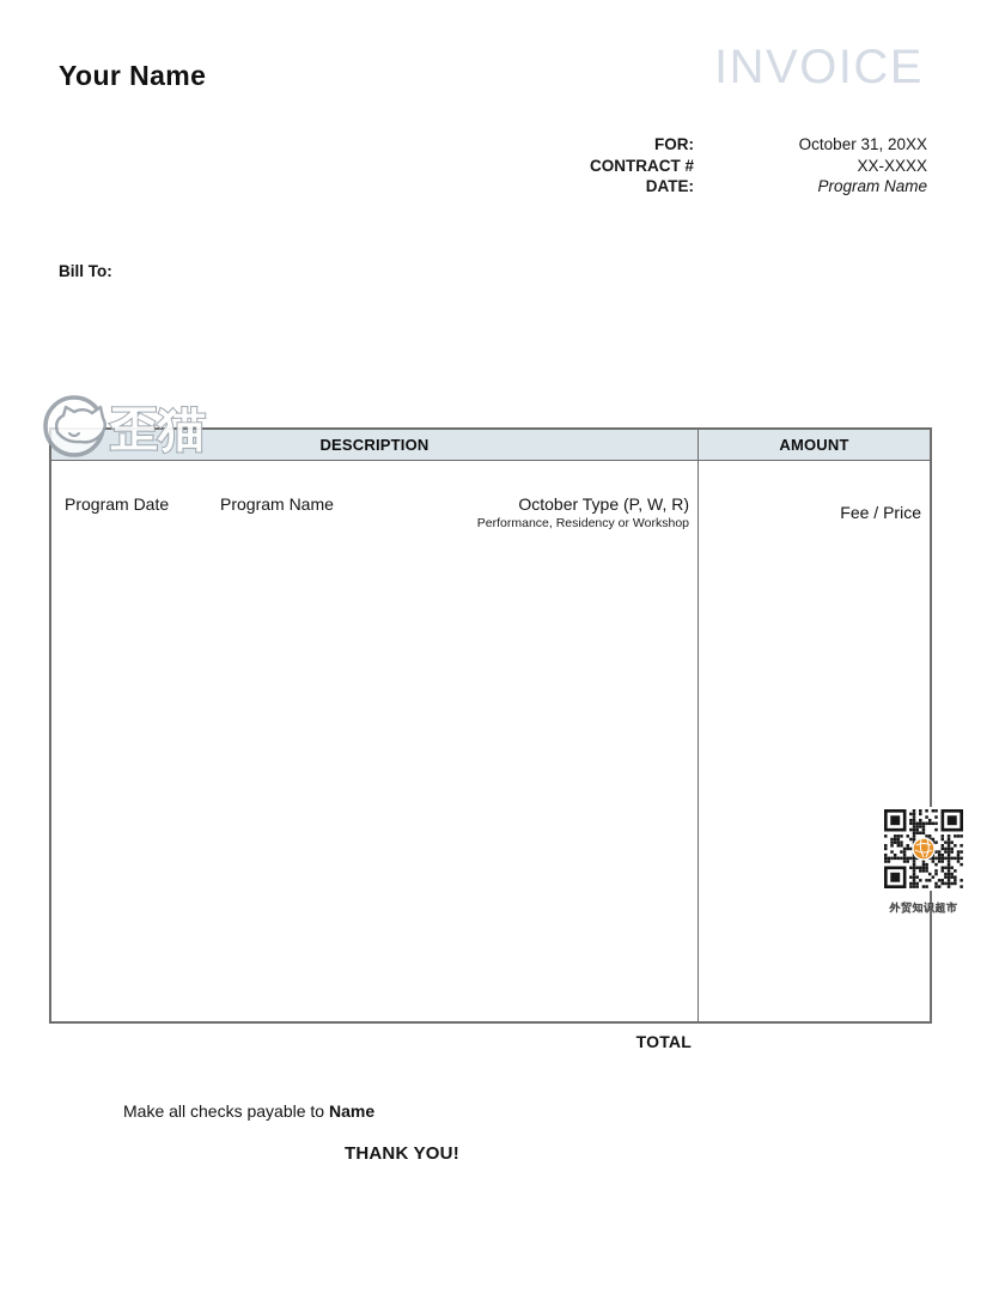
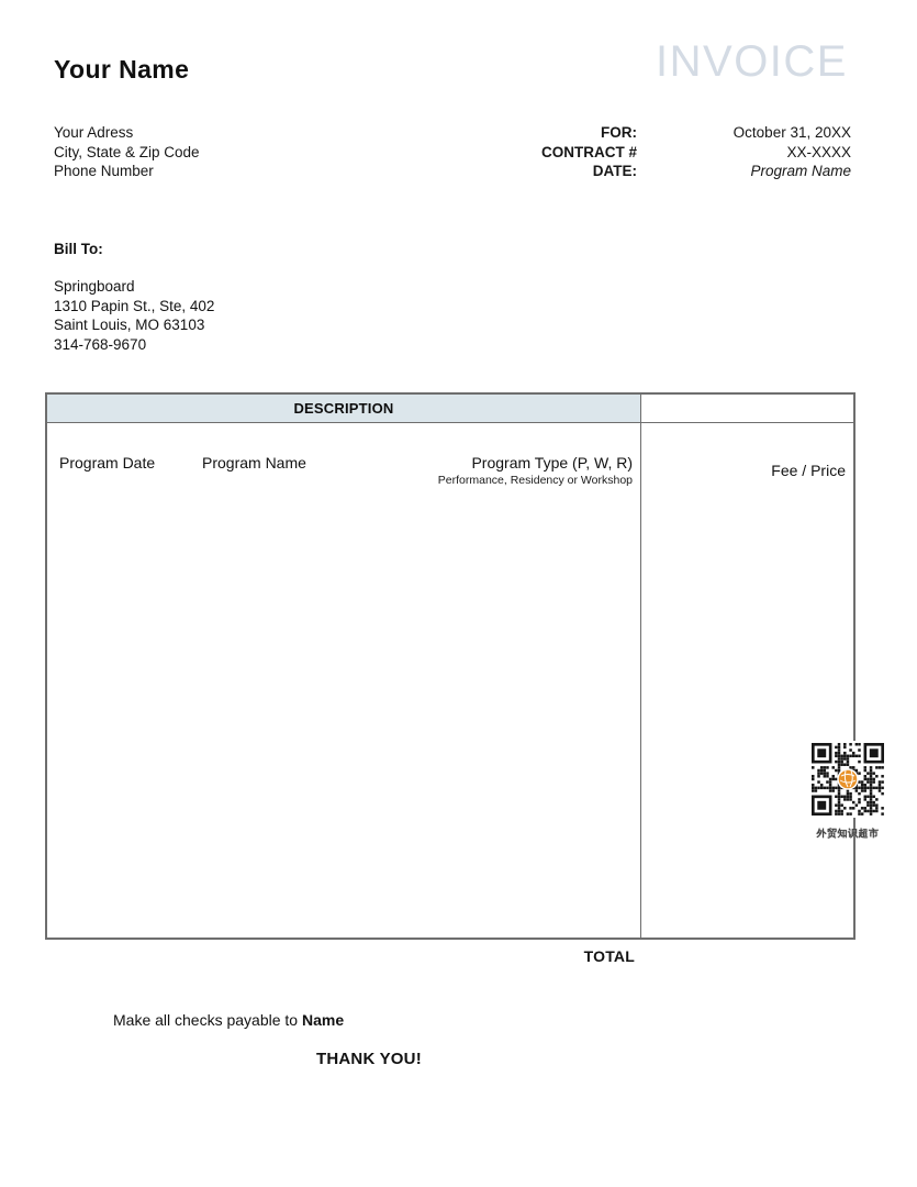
  Your Name
  INVOICE
+ Your Adress
+ City, State & Zip Code
+ Phone Number
  FOR:
  CONTRACT #
  DATE:
  October 31, 20XX
  XX-XXXX
  Program Name
  Bill To:
+ Springboard
+ 1310 Papin St., Ste, 402
+ Saint Louis, MO 63103
+ 314-768-9670
  DESCRIPTION
- AMOUNT
  Program Date
  Program Name
- October Type (P, W, R)
+ Program Type (P, W, R)
  Performance, Residency or Workshop
  Fee / Price
  TOTAL
  Make all checks payable to Name
  THANK YOU!
- 歪猫
  外贸知识超市
